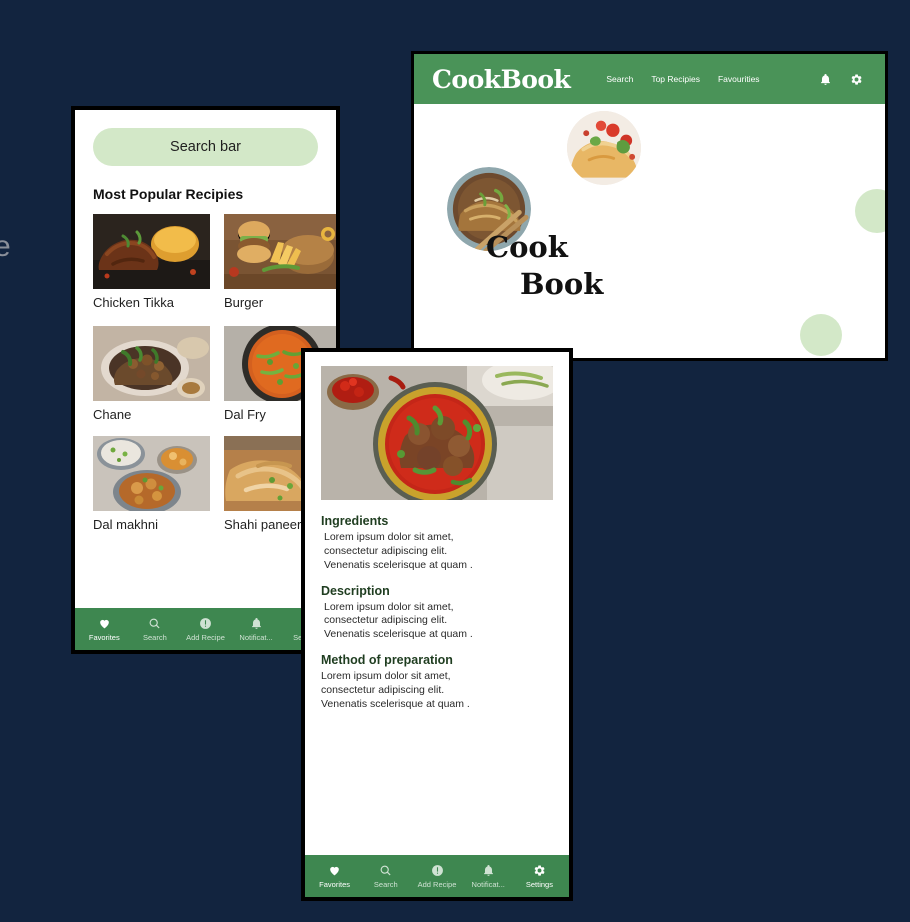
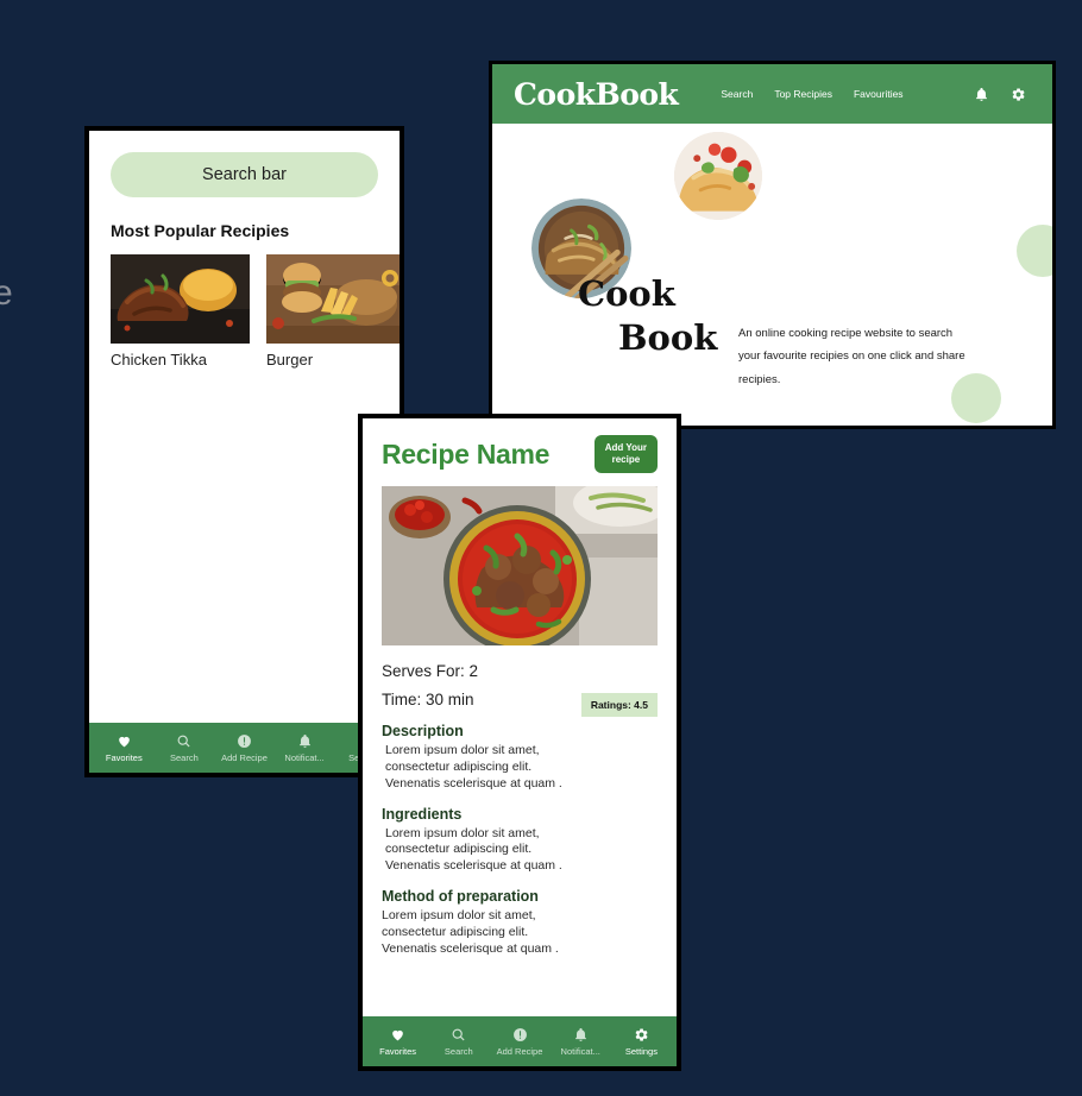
  e
  CookBook
  Search
  Top Recipies
  Favourities
  Cook
  Book
+ An online cooking recipe website to search your favourite recipies on one click and share recipies.
  Search bar
  Most Popular Recipies
  Chicken Tikka
  Burger
- Chane
- Dal Fry
- Dal makhni
- Shahi paneer
  Favorites
  Search
  Add Recipe
  Notificat...
+ Recipe Name
+ Add Your
+ recipe
+ Serves For: 2
+ Time: 30 min
+ Ratings: 4.5
- Ingredients
+ Description
  Lorem ipsum dolor sit amet,
  consectetur adipiscing elit.
  Venenatis scelerisque at quam .
- Description
+ Ingredients
  Lorem ipsum dolor sit amet,
  consectetur adipiscing elit.
  Venenatis scelerisque at quam .
  Method of preparation
  Lorem ipsum dolor sit amet,
  consectetur adipiscing elit.
  Venenatis scelerisque at quam .
  Favorites
  Search
  Add Recipe
  Notificat...
  Settings
